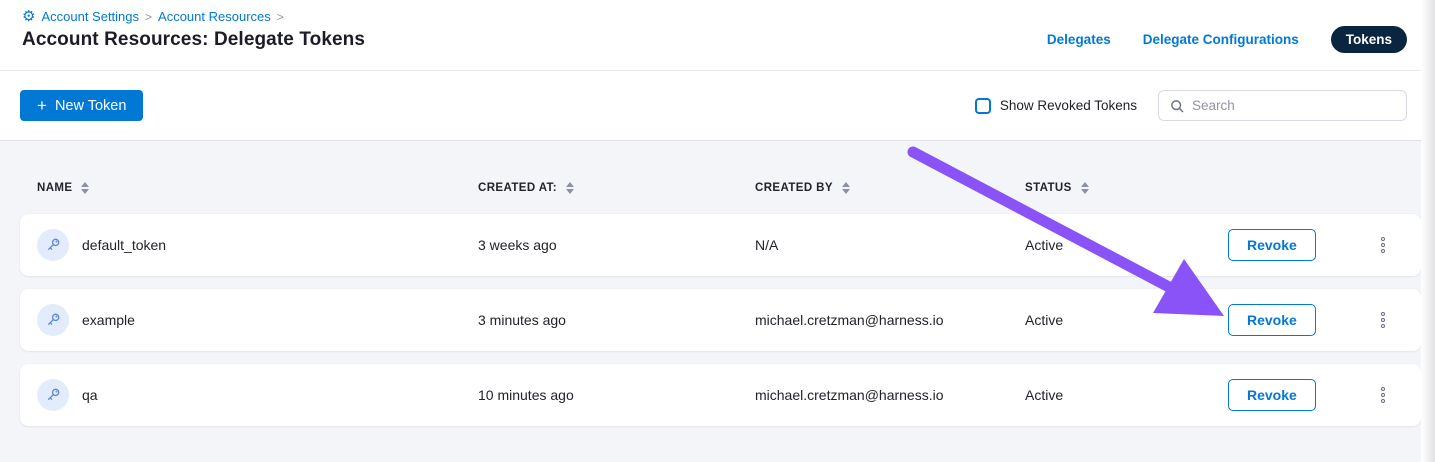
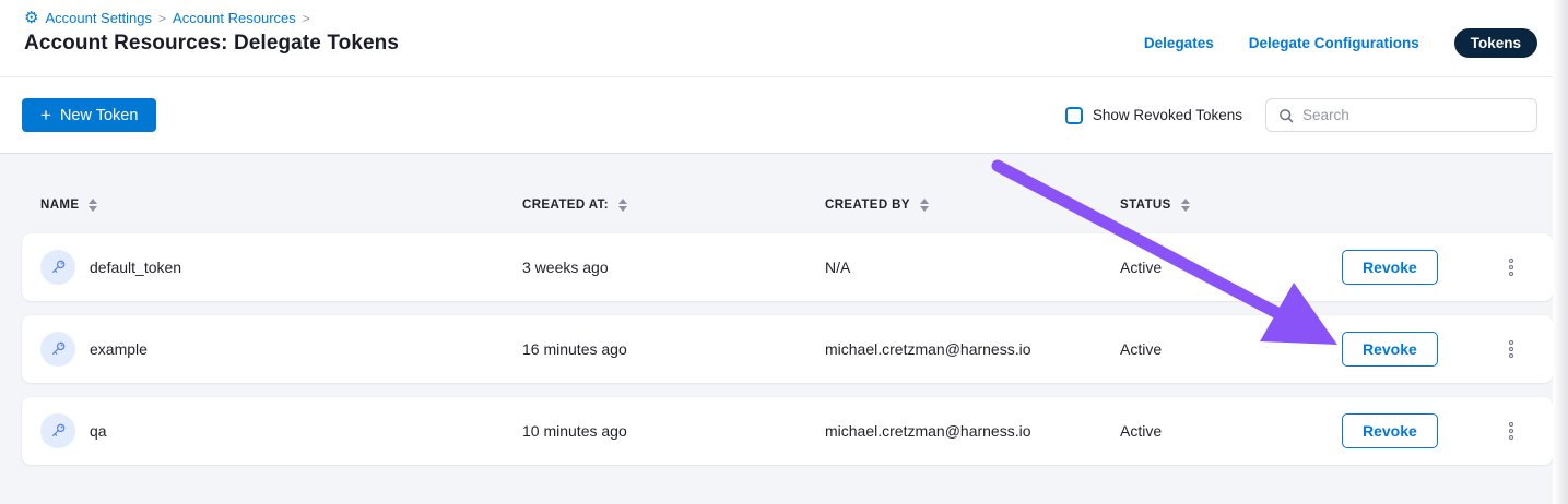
  ⚙
  Account Settings
  >
  Account Resources
  >
  Account Resources: Delegate Tokens
  Delegates
  Delegate Configurations
  Tokens
  +
  New Token
  Show Revoked Tokens
  Search
  NAME
  CREATED AT:
  CREATED BY
  STATUS
  default_token
  3 weeks ago
  N/A
  Active
  Revoke
  example
- 3 minutes ago
+ 16 minutes ago
  michael.cretzman@harness.io
  Active
  Revoke
  qa
  10 minutes ago
  michael.cretzman@harness.io
  Active
  Revoke
